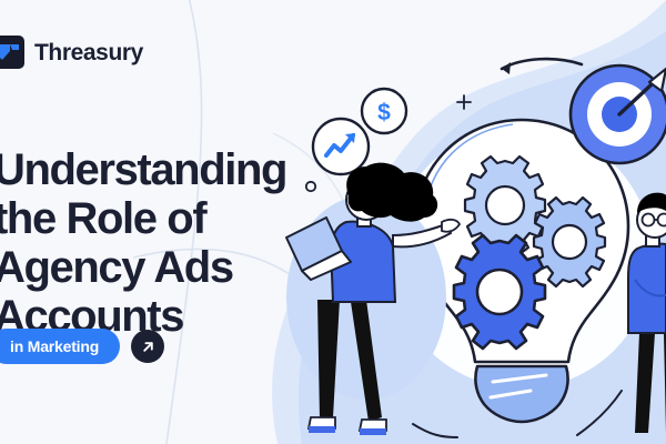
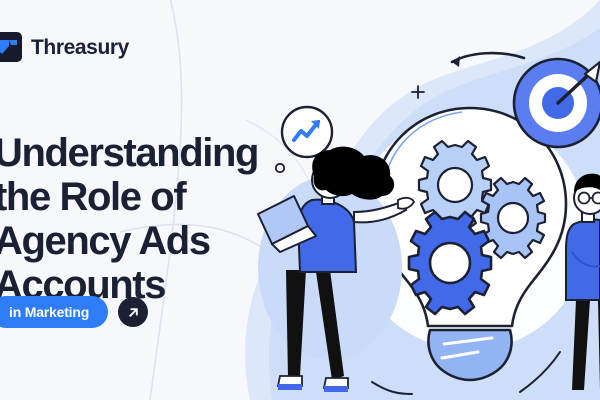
- $
  Threasury
  Understanding
  he Role of
  Agency Ads
  Accounts
  in Marketing
